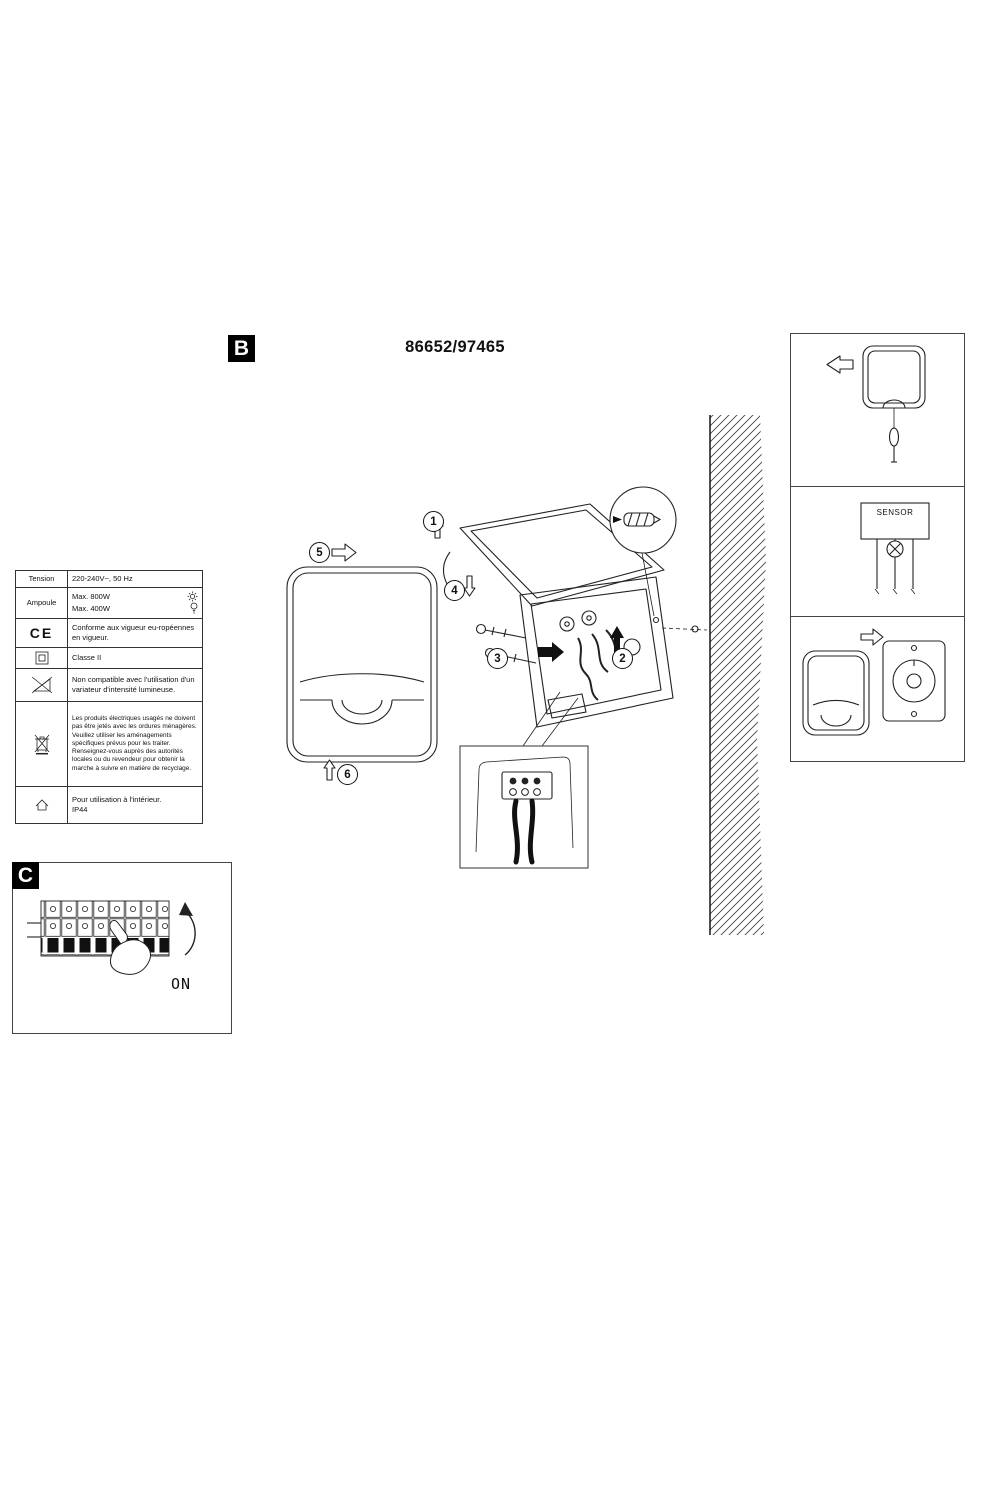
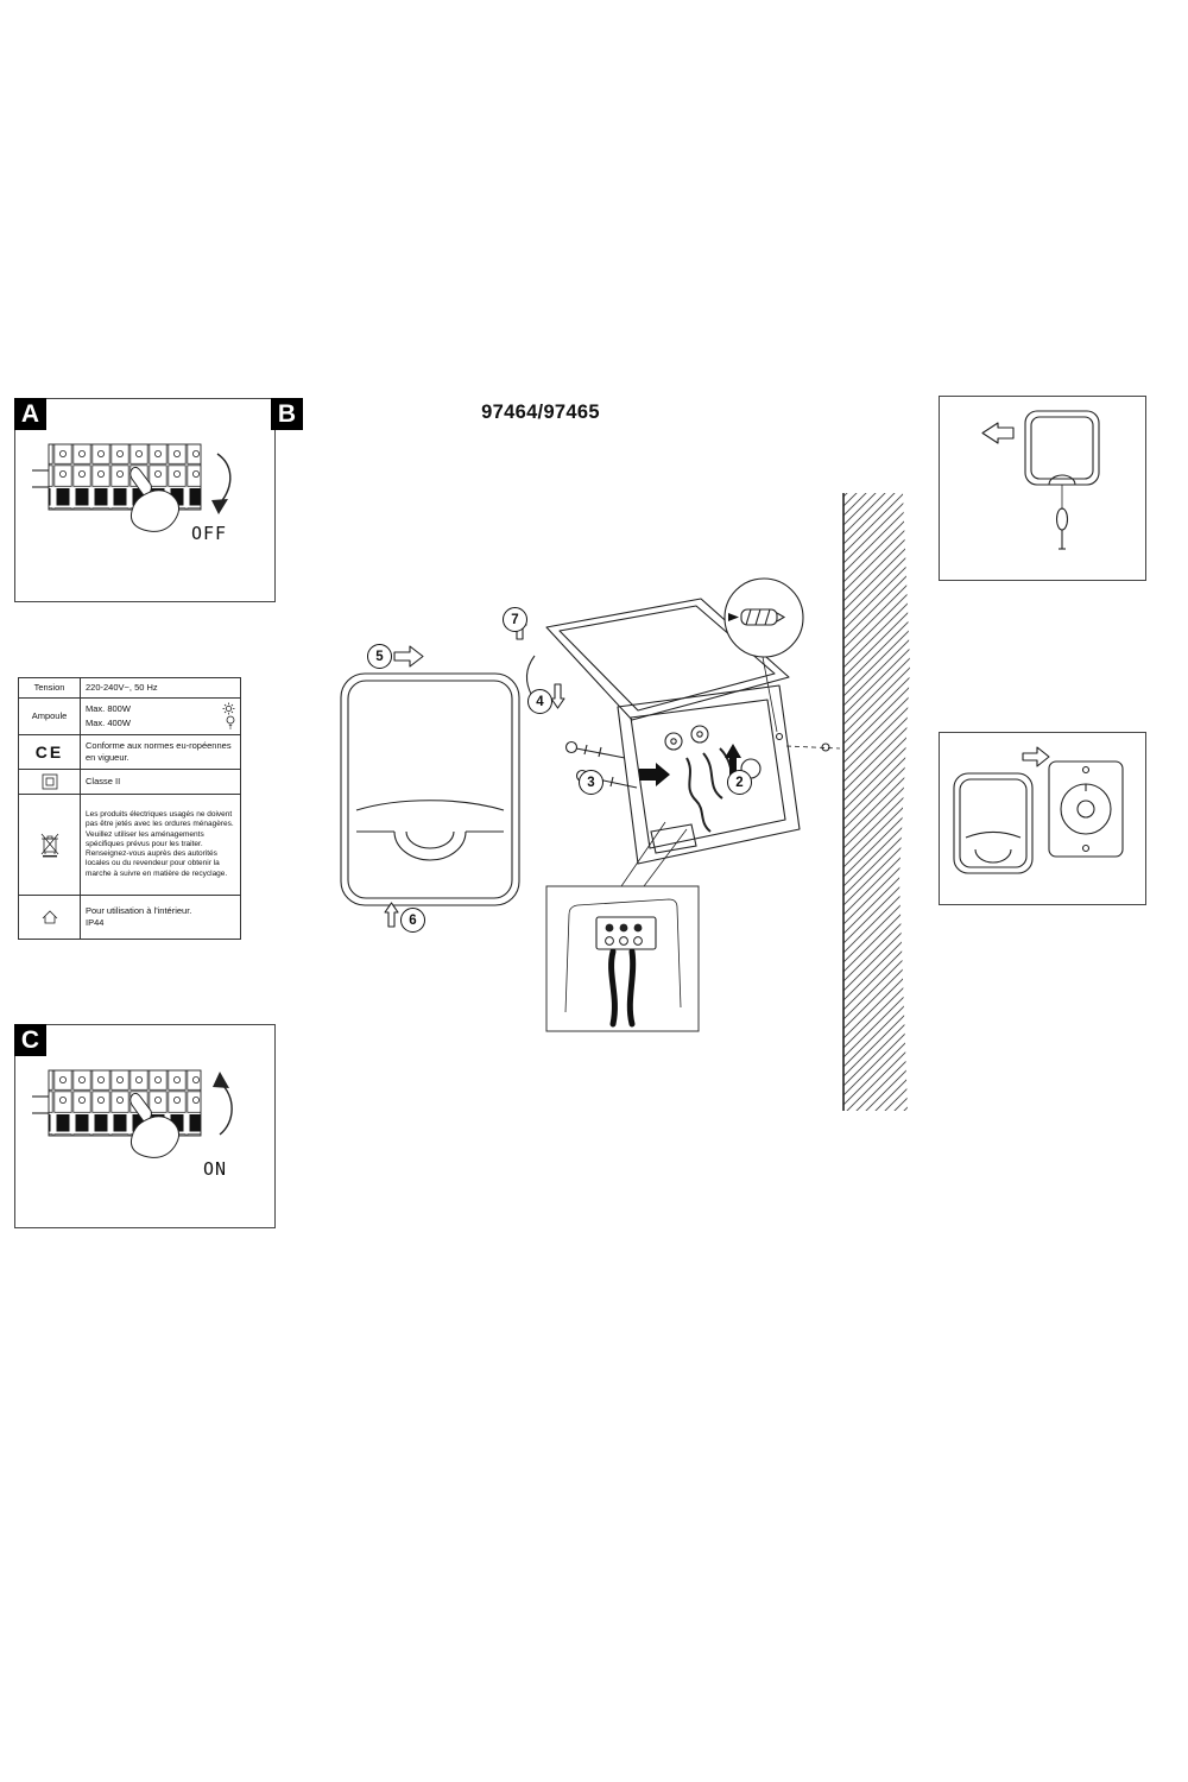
- 86652/97465
+ 97464/97465
+ A
+ OFF
  B
  C
  ON
  Tension
  220-240V~, 50 Hz
  Ampoule
  Max. 800W
  Max. 400W
  CE
- Conforme aux vigueur eu-ropéennes en vigueur.
+ Conforme aux normes eu-ropéennes en vigueur.
  Classe II
- Non compatible avec l'utilisation d'un variateur d'intensité lumineuse.
  Pour utilisation à l'intérieur.
  IP44
- 1
+ 7
  2
  3
  4
  5
  6
- SENSOR
